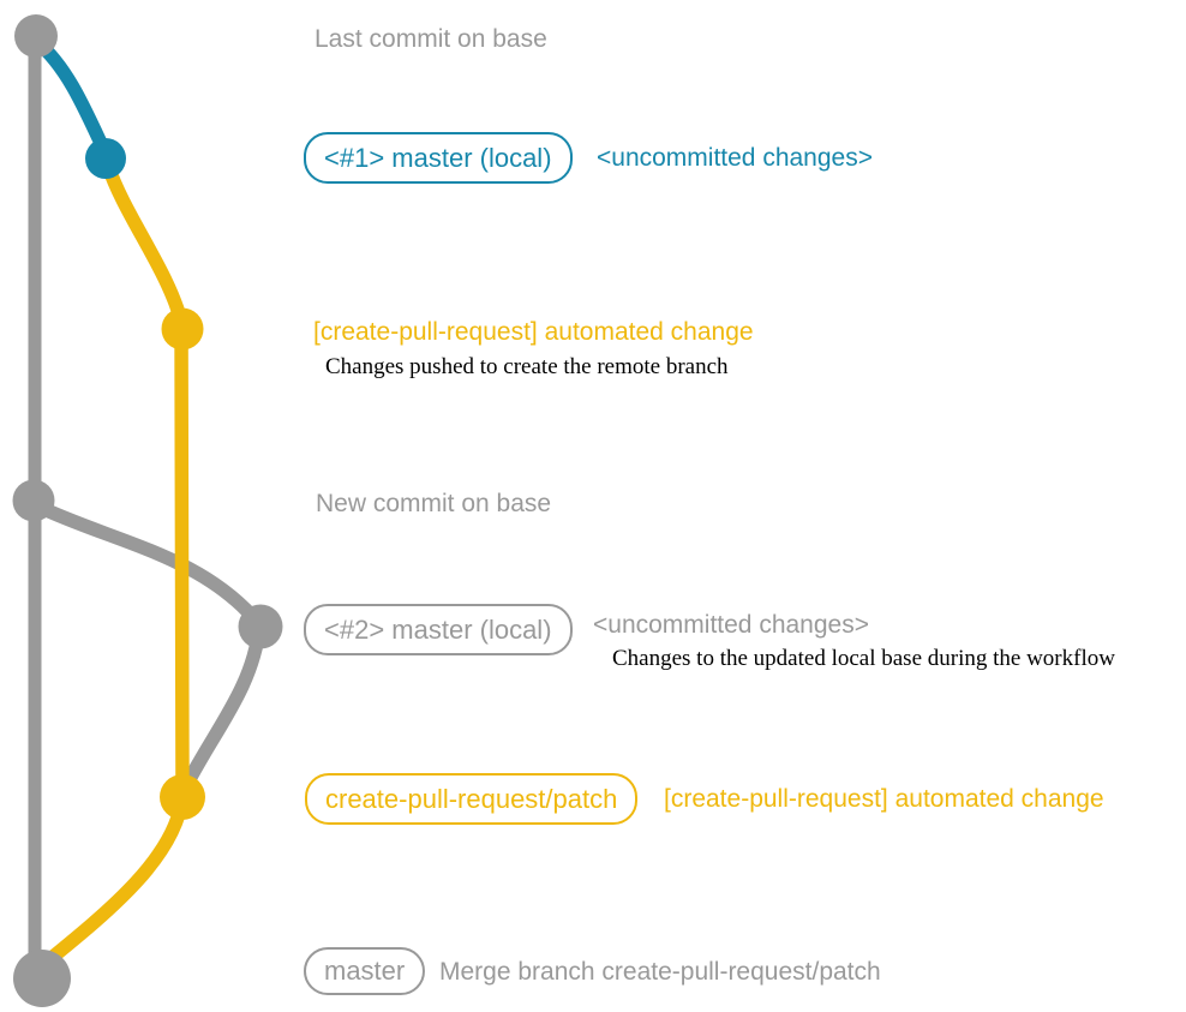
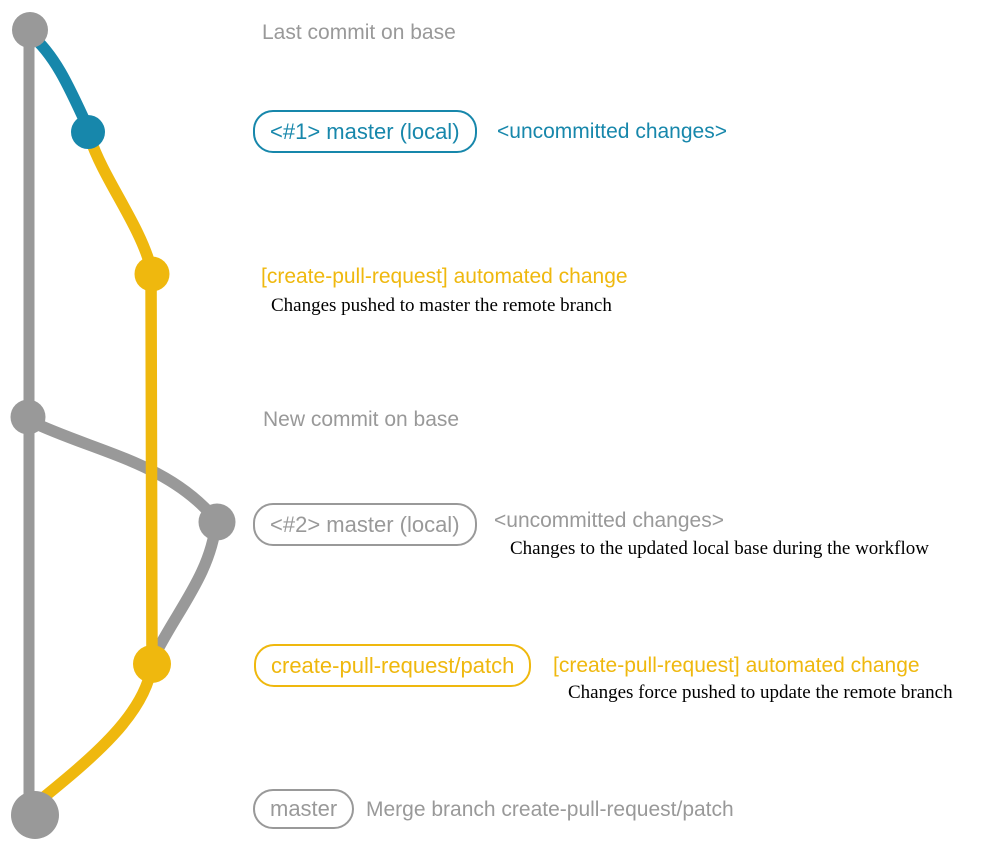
  Last commit on base
  <#1> master (local)
  <uncommitted changes>
  [create-pull-request] automated change
- Changes pushed to create the remote branch
+ Changes pushed to master the remote branch
  New commit on base
  <#2> master (local)
  <uncommitted changes>
  Changes to the updated local base during the workflow
  create-pull-request/patch
  [create-pull-request] automated change
+ Changes force pushed to update the remote branch
  master
  Merge branch create-pull-request/patch
